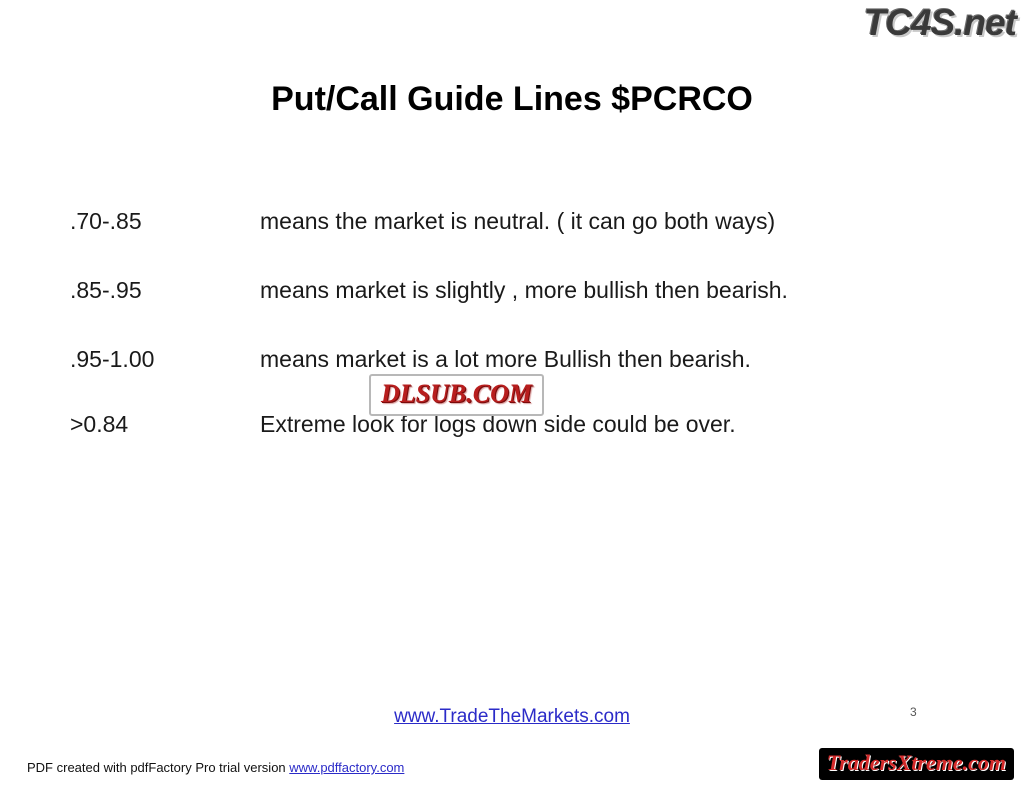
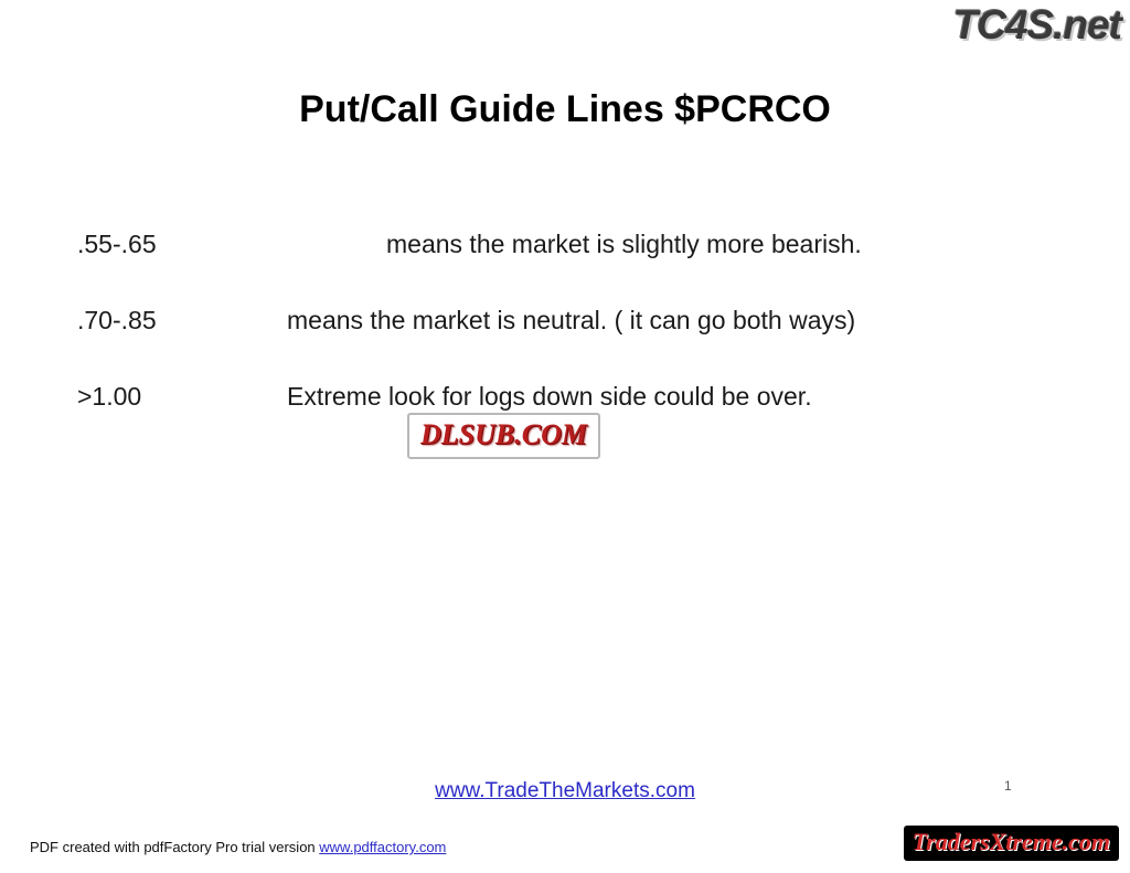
  TC4S.net
  Put/Call Guide Lines $PCRCO
+ .55-.65 means the market is slightly more bearish.
  .70-.85 means the market is neutral. ( it can go both ways)
- .85-.95 means market is slightly , more bullish then bearish.
- .95-1.00 means market is a lot more Bullish then bearish.
- >0.84 Extreme look for logs down side could be over.
+ >1.00 Extreme look for logs down side could be over.
  DLSUB.COM
  www.TradeTheMarkets.com
- 3
+ 1
  PDF created with pdfFactory Pro trial version www.pdffactory.com
  TradersXtreme.com
